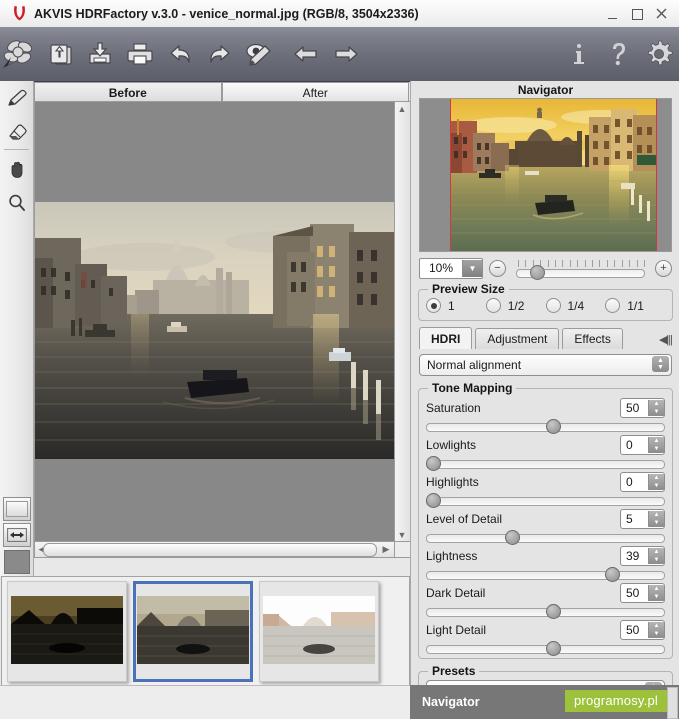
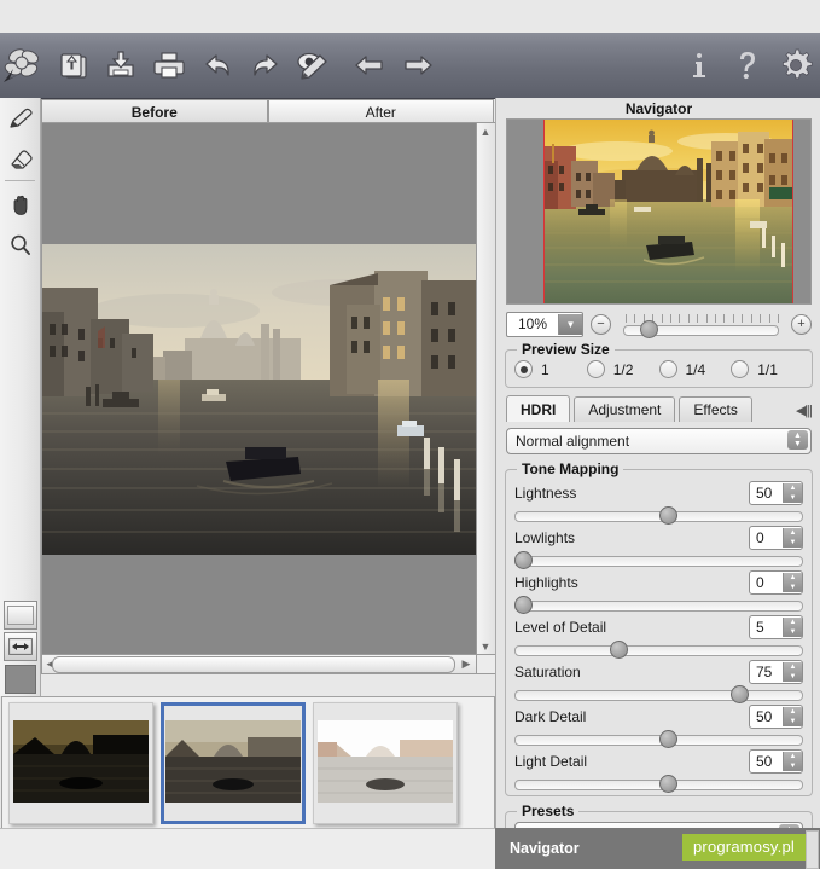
- AKVIS HDRFactory v.3.0 - venice_normal.jpg (RGB/8, 3504x2336)
  Before
  After
  ▲
  ▼
  ◀
  ▶
  Navigator
  10%
  ▼
  −
  +
  Preview Size
  1
  1/2
  1/4
  1/1
  HDRI
  Adjustment
  Effects
  ◀|||
  Normal alignment
  Tone Mapping
- Saturation
+ Lightness
  50
  Lowlights
  0
  Highlights
  0
  Level of Detail
  5
- Lightness
+ Saturation
- 39
+ 75
  Dark Detail
  50
  Light Detail
  50
  Presets
  Navigator
  programosy.pl
